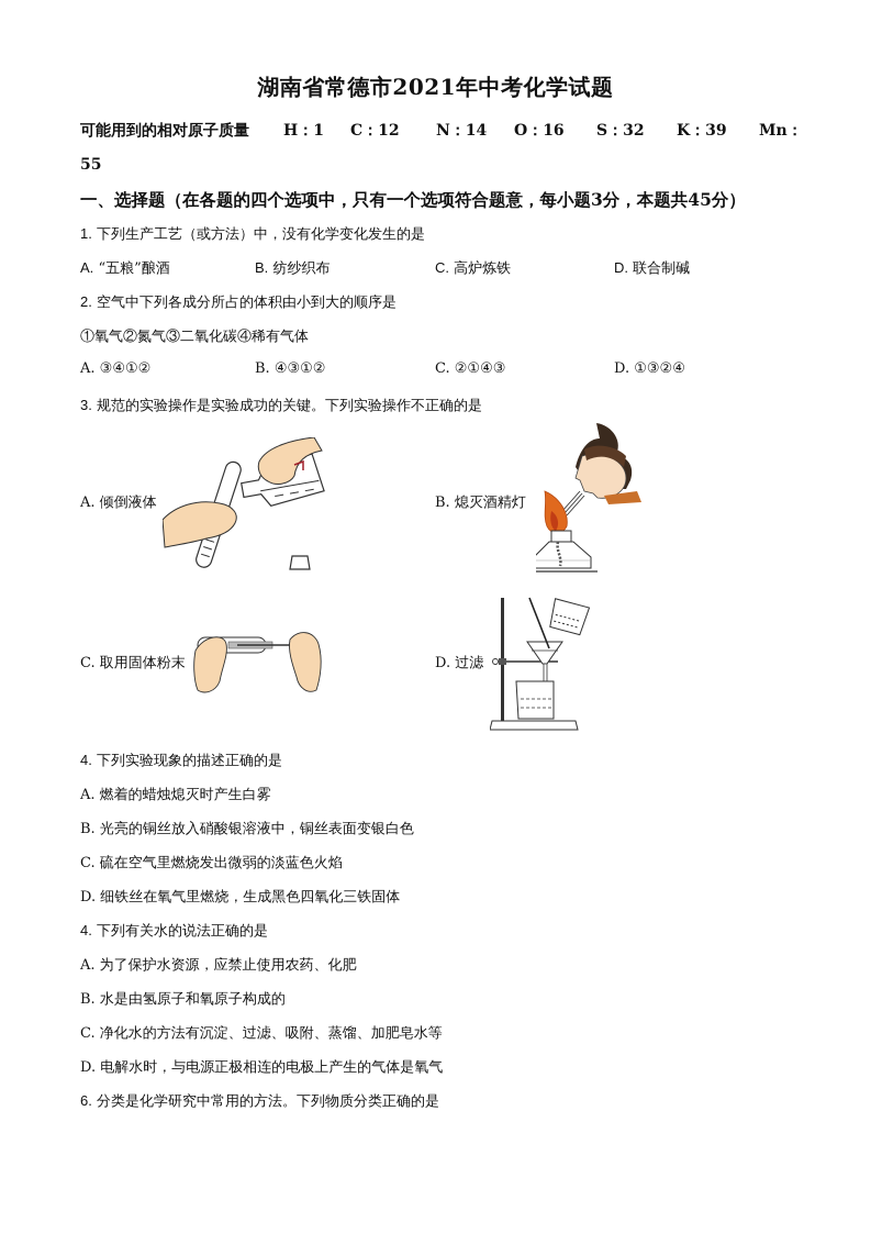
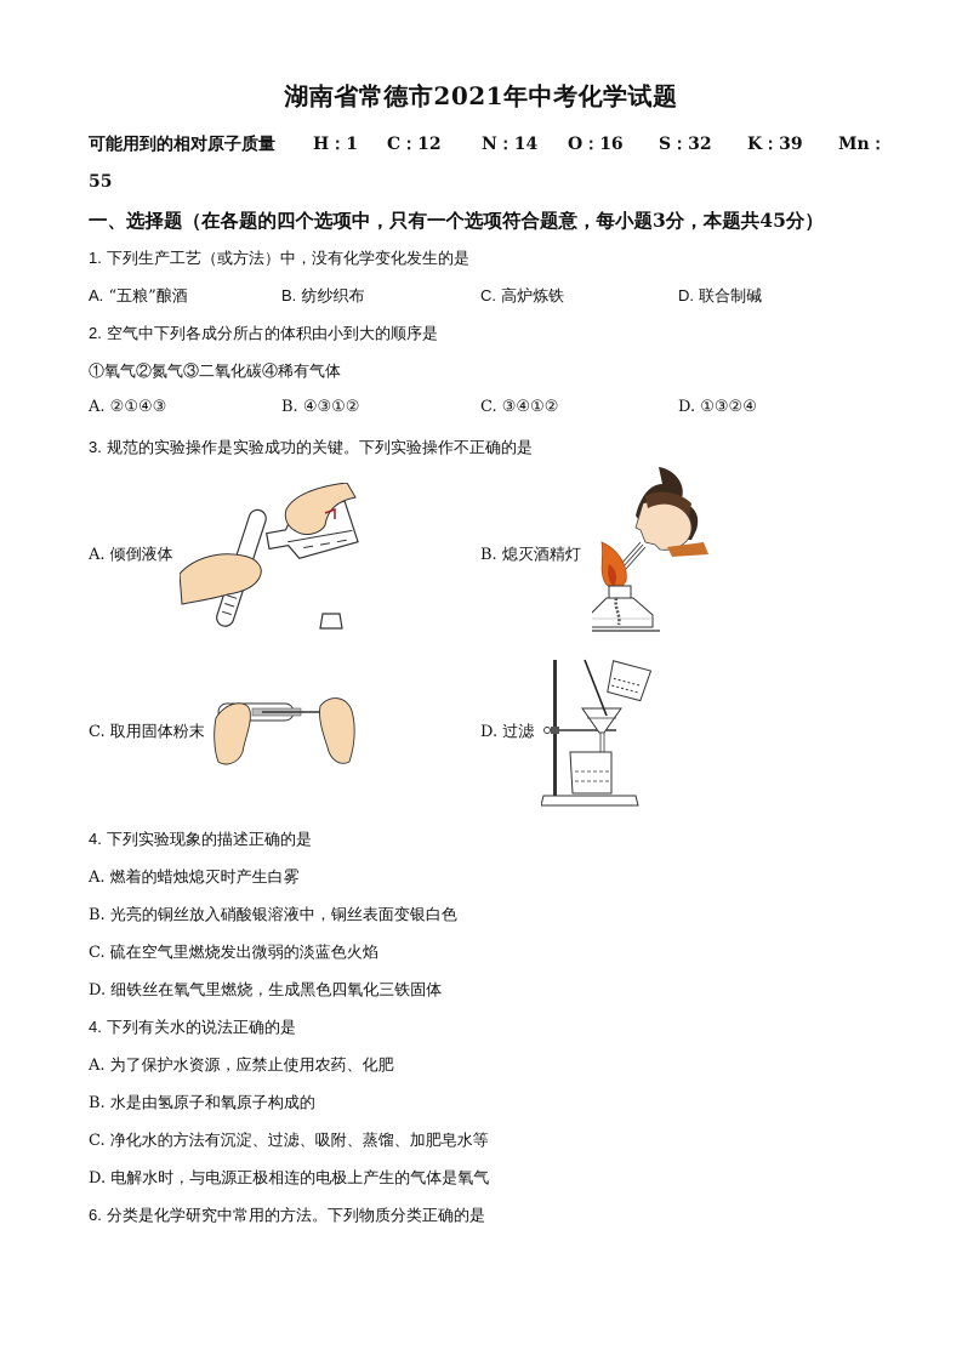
  湖南省常德市2021年中考化学试题
  可能用到的相对原子质量
  H：1
  C：12
  N：14
  O：16
  S：32
  K：39
  Mn：
  55
  一、选择题（在各题的四个选项中，只有一个选项符合题意，每小题3分，本题共45分）
  1. 下列生产工艺（或方法）中，没有化学变化发生的是
  A. “五粮”酿酒
  B. 纺纱织布
  C. 高炉炼铁
  D. 联合制碱
  2. 空气中下列各成分所占的体积由小到大的顺序是
  ①氧气②氮气③二氧化碳④稀有气体
- A. ③④①②
+ A. ②①④③
  B. ④③①②
- C. ②①④③
+ C. ③④①②
  D. ①③②④
  3. 规范的实验操作是实验成功的关键。下列实验操作不正确的是
  A. 倾倒液体
  B. 熄灭酒精灯
  C. 取用固体粉末
  D. 过滤
  4. 下列实验现象的描述正确的是
  A. 燃着的蜡烛熄灭时产生白雾
  B. 光亮的铜丝放入硝酸银溶液中，铜丝表面变银白色
  C. 硫在空气里燃烧发出微弱的淡蓝色火焰
  D. 细铁丝在氧气里燃烧，生成黑色四氧化三铁固体
  4. 下列有关水的说法正确的是
  A. 为了保护水资源，应禁止使用农药、化肥
  B. 水是由氢原子和氧原子构成的
  C. 净化水的方法有沉淀、过滤、吸附、蒸馏、加肥皂水等
  D. 电解水时，与电源正极相连的电极上产生的气体是氧气
  6. 分类是化学研究中常用的方法。下列物质分类正确的是
